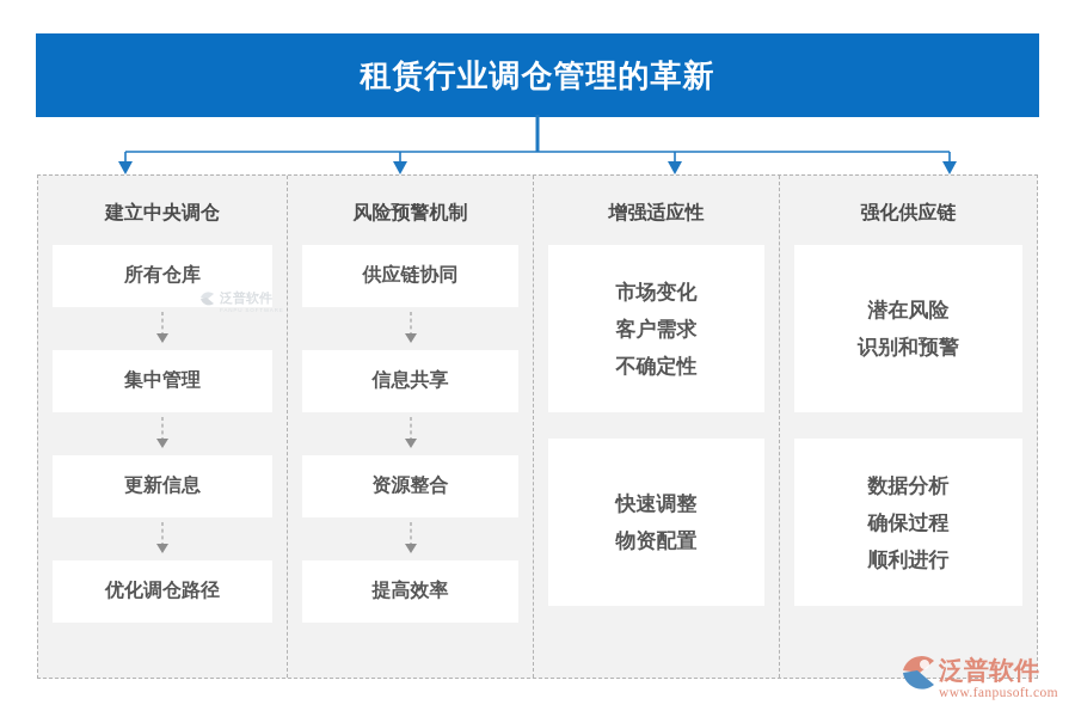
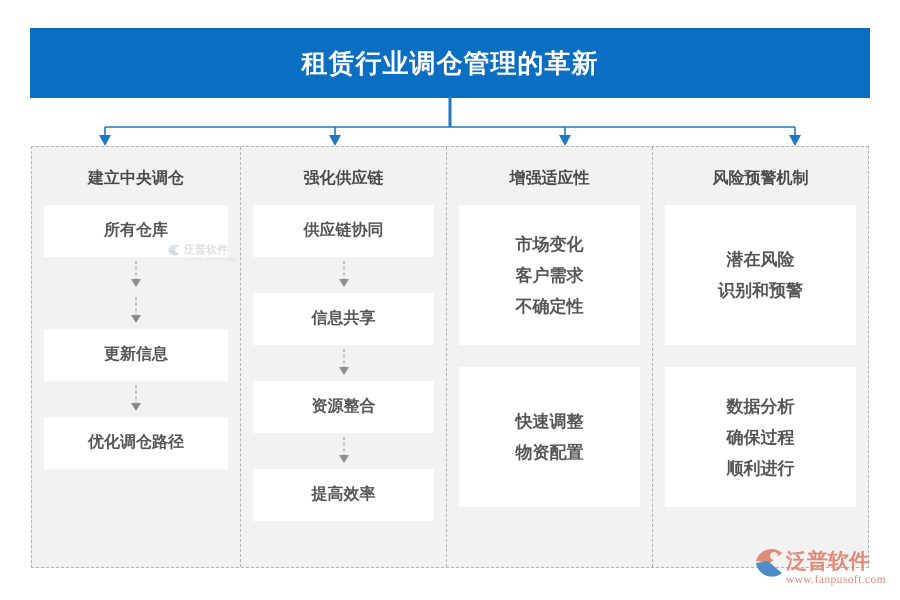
  租赁行业调仓管理的革新
  建立中央调仓
  所有仓库
- 集中管理
  更新信息
  优化调仓路径
- 风险预警机制
+ 强化供应链
  供应链协同
  信息共享
  资源整合
  提高效率
  增强适应性
  市场变化
  客户需求
  不确定性
  快速调整
  物资配置
- 强化供应链
+ 风险预警机制
  潜在风险
  识别和预警
  数据分析
  确保过程
  顺利进行
  泛普软件
  泛普软件
  www.fanpusoft.com
